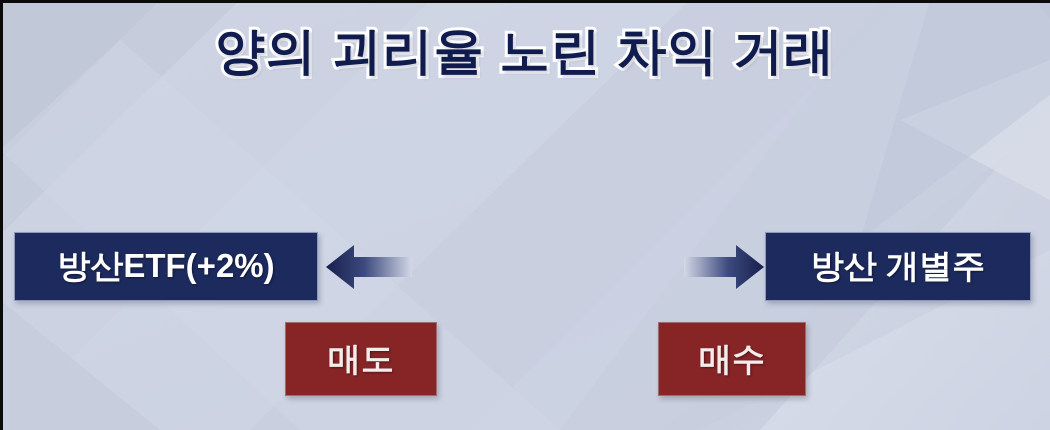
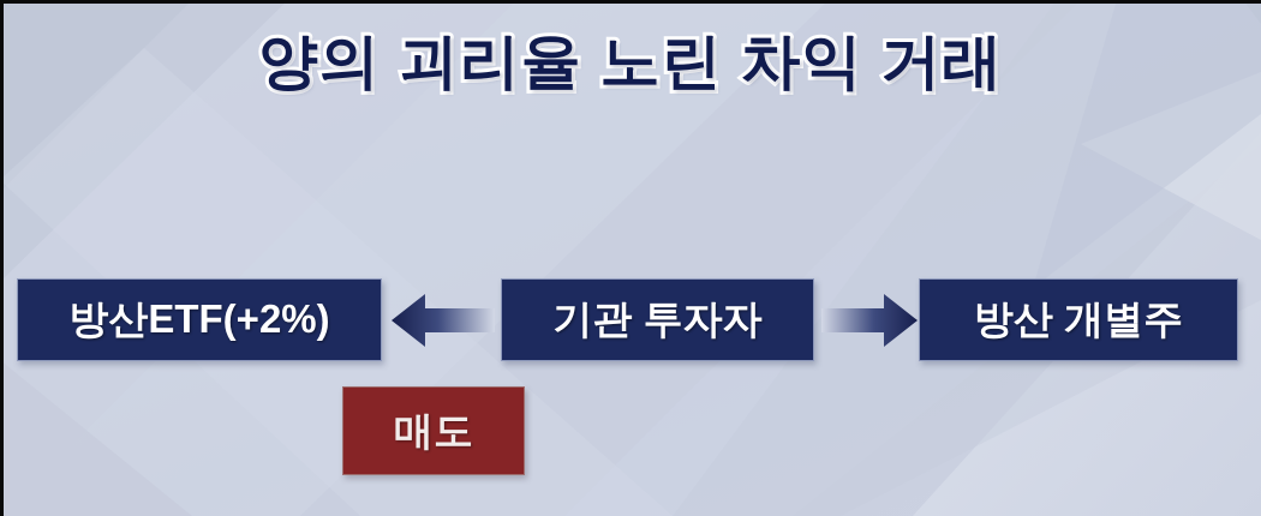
  양의 괴리율 노린 차익 거래
  방산ETF(+2%)
+ 기관 투자자
  방산 개별주
  매도
- 매수
